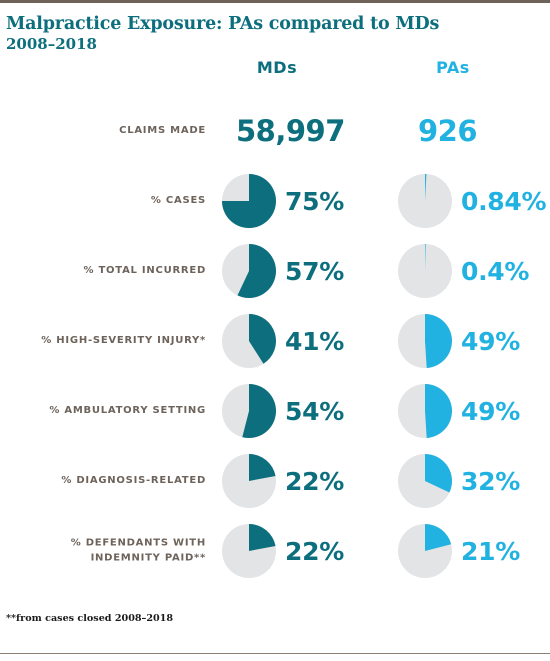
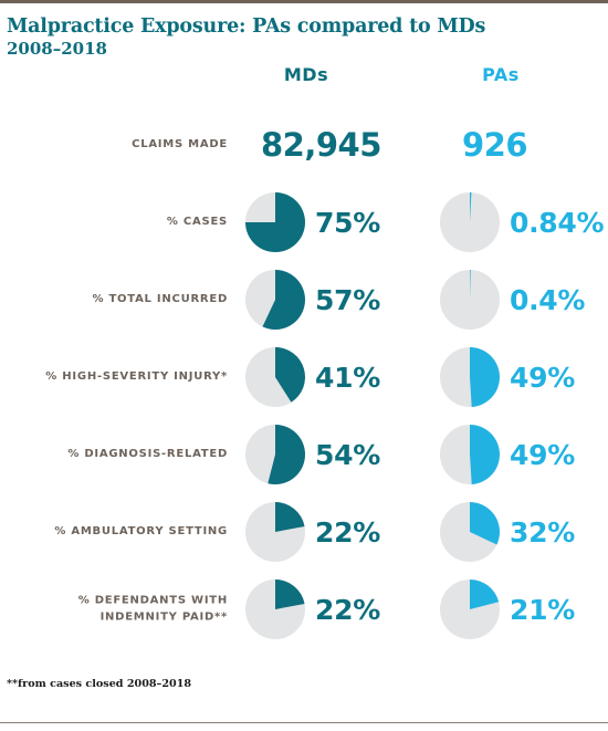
  Malpractice Exposure: PAs compared to MDs
  2008–2018
  MDs
  PAs
  CLAIMS MADE
- 58,997
+ 82,945
  926
  % CASES
  75%
  0.84%
  % TOTAL INCURRED
  57%
  0.4%
  % HIGH-SEVERITY INJURY*
  41%
  49%
- % AMBULATORY SETTING
+ % DIAGNOSIS-RELATED
  54%
  49%
- % DIAGNOSIS-RELATED
+ % AMBULATORY SETTING
  22%
  32%
  % DEFENDANTS WITH
  INDEMNITY PAID**
  22%
  21%
  **from cases closed 2008–2018
